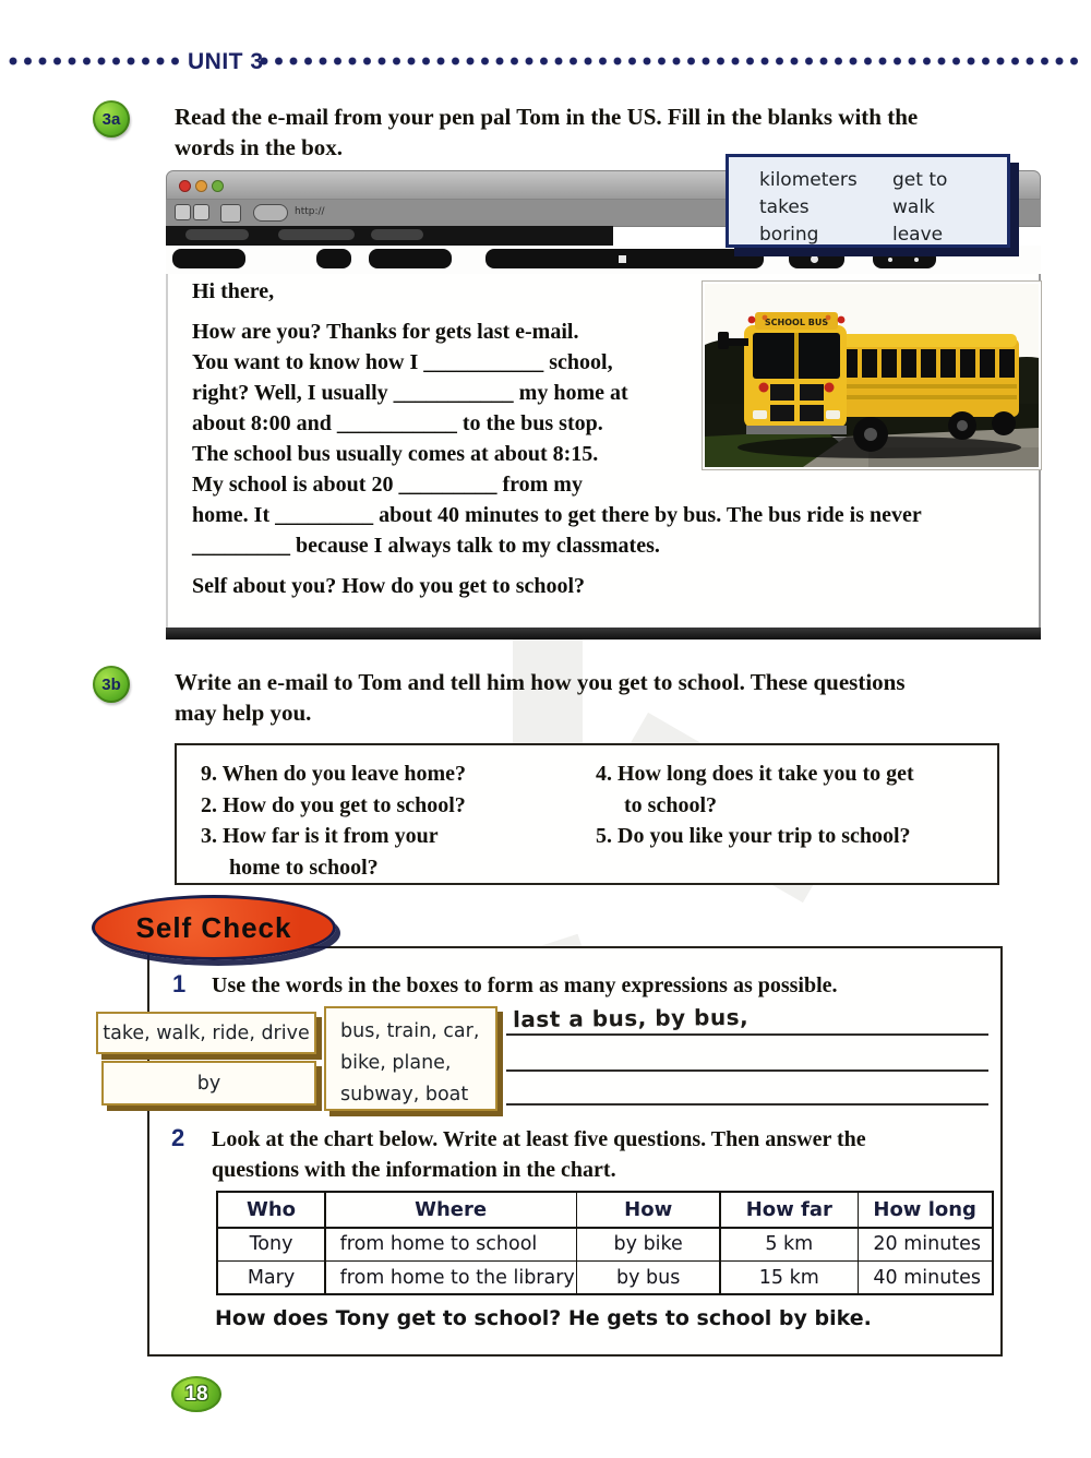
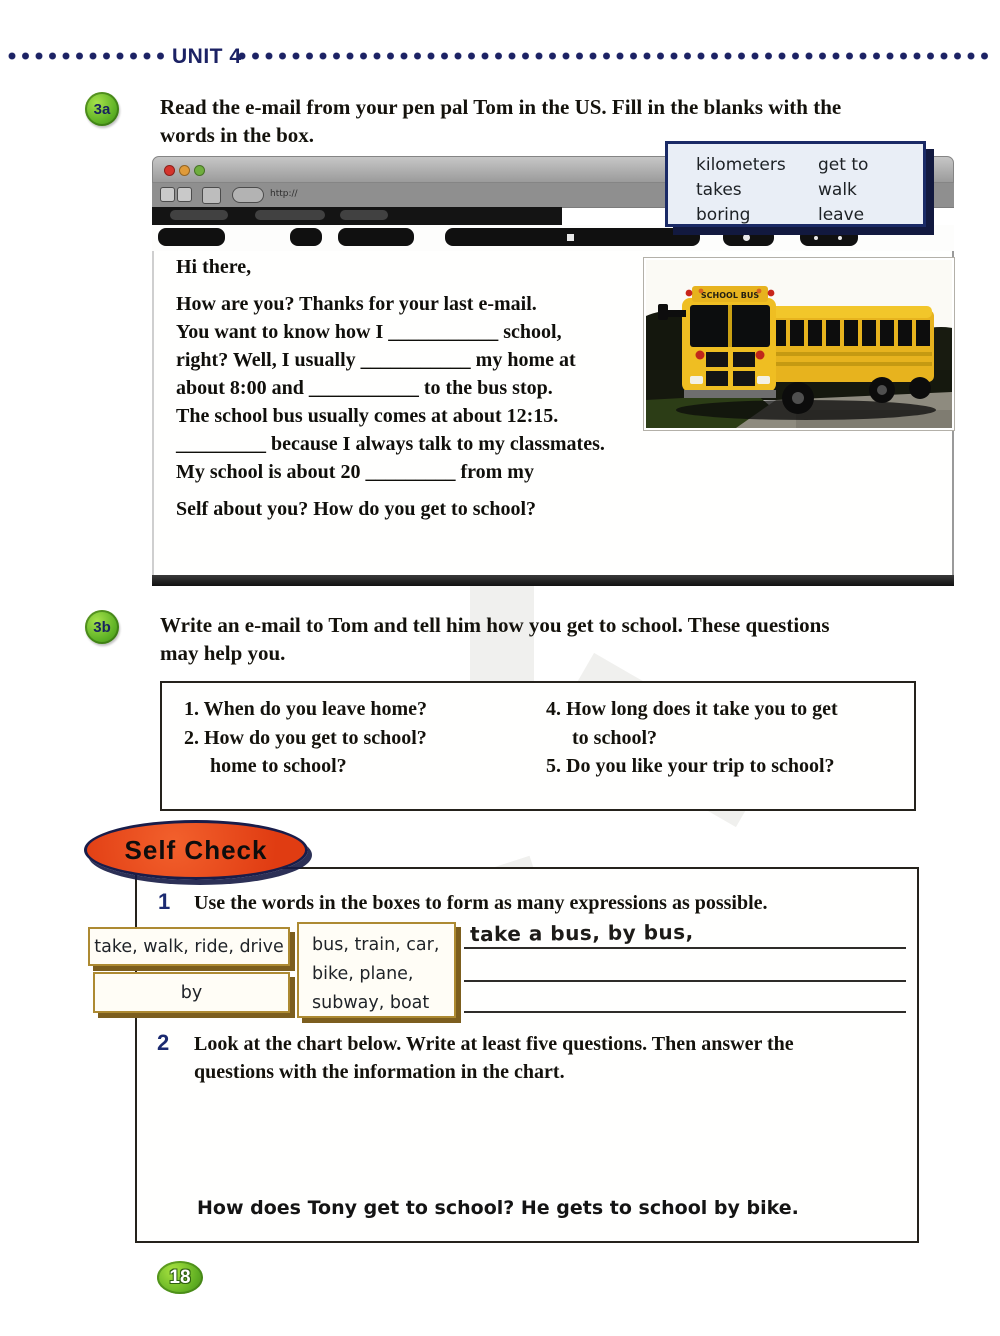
- UNIT 3
+ UNIT 4
  3a
  Read the e-mail from your pen pal Tom in the US. Fill in the blanks with the words in the box.
  http://
  kilometers
  takes
  boring
  get to
  walk
  leave
  SCHOOL BUS
  Hi there,
- How are you? Thanks for gets last e-mail.
+ How are you? Thanks for your last e-mail.
  You want to know how I ___________ school,
  right? Well, I usually ___________ my home at
  about 8:00 and ___________ to the bus stop.
- The school bus usually comes at about 8:15.
+ The school bus usually comes at about 12:15.
- My school is about 20 _________ from my
+ _________ because I always talk to my classmates.
- home. It _________ about 40 minutes to get there by bus. The bus ride is never
- _________ because I always talk to my classmates.
+ My school is about 20 _________ from my
  Self about you? How do you get to school?
  3b
  Write an e-mail to Tom and tell him how you get to school. These questions may help you.
- 9. When do you leave home?
+ 1. When do you leave home?
  2. How do you get to school?
- 3. How far is it from your
  home to school?
  4. How long does it take you to get
  to school?
  5. Do you like your trip to school?
  Self Check
  1
  Use the words in the boxes to form as many expressions as possible.
  take, walk, ride, drive
  by
  bus, train, car,
  bike, plane,
  subway, boat
- last a bus, by bus,
+ take a bus, by bus,
  2
  Look at the chart below. Write at least five questions. Then answer the questions with the information in the chart.
- Who
- Where
- How
- How far
- How long
- Tony
- from home to school
- by bike
- 5 km
- 20 minutes
- Mary
- from home to the library
- by bus
- 15 km
- 40 minutes
  How does Tony get to school? He gets to school by bike.
  18
